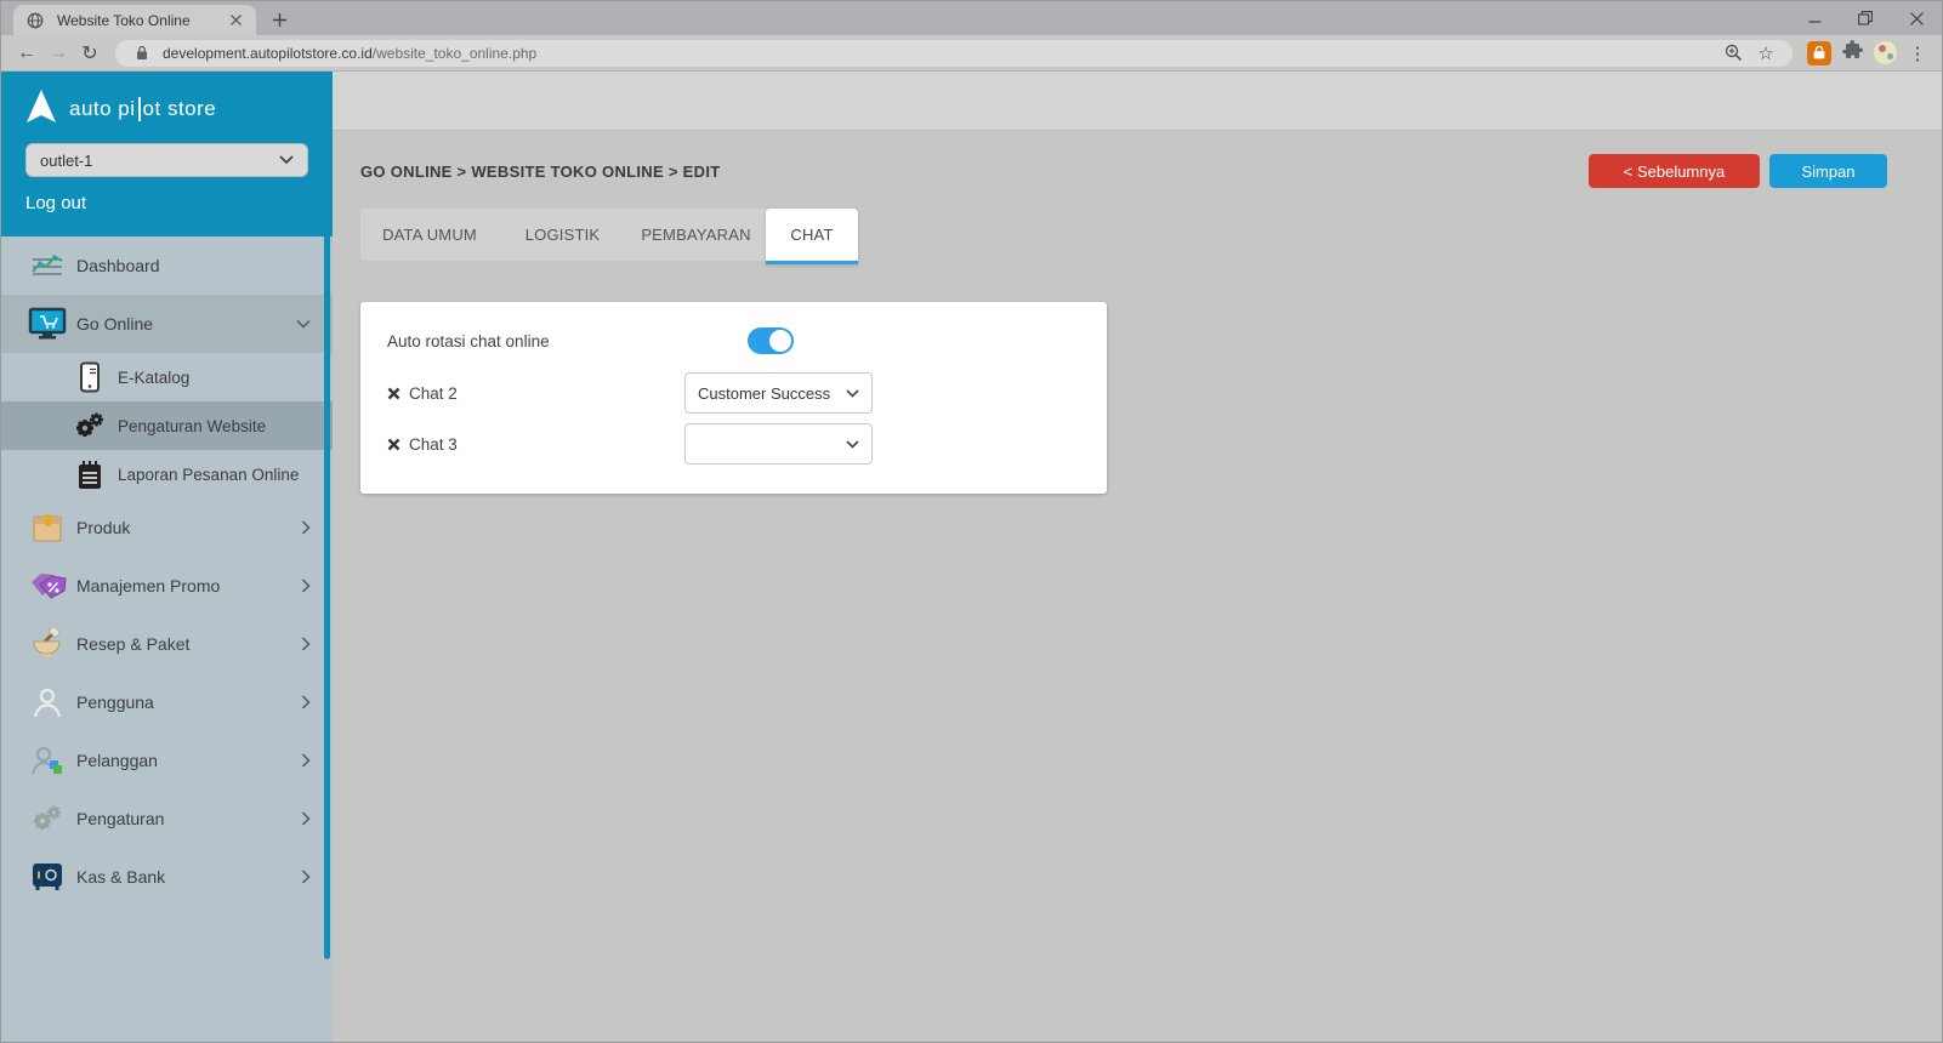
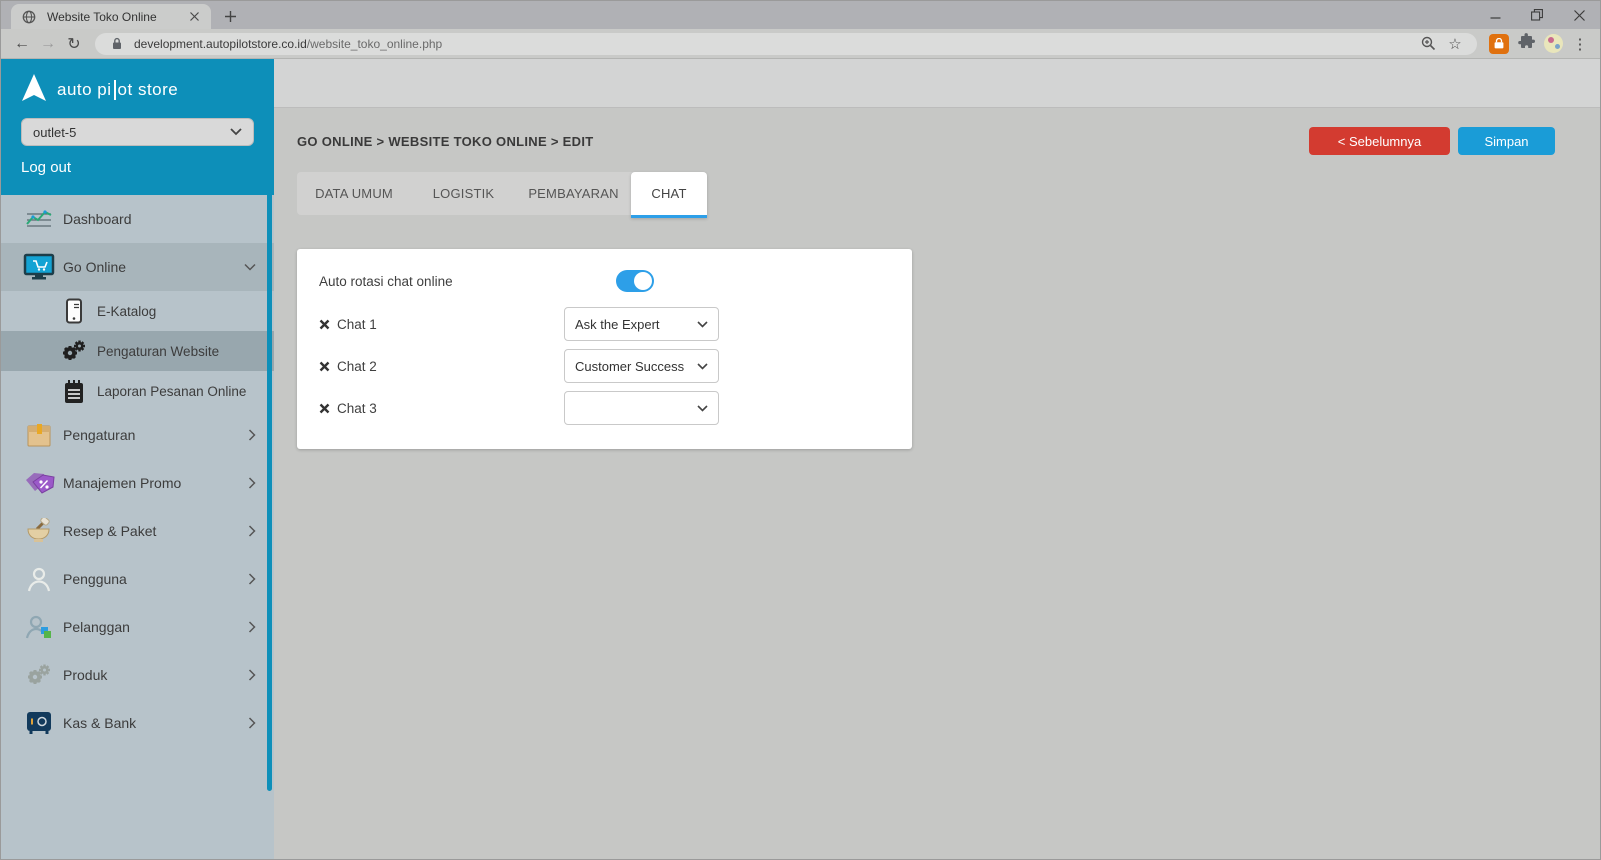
  Website Toko Online
  ←
  →
  ↻
  development.autopilotstore.co.id/website_toko_online.php
  ☆
  ⋮
  auto pi
  ot store
- outlet-1
+ outlet-5
  Log out
  Dashboard
  Go Online
  E-Katalog
  Pengaturan Website
  Laporan Pesanan Online
- Produk
+ Pengaturan
  Manajemen Promo
  Resep & Paket
  Pengguna
  Pelanggan
- Pengaturan
+ Produk
  Kas & Bank
  GO ONLINE > WEBSITE TOKO ONLINE > EDIT
  < Sebelumnya
  Simpan
  DATA UMUM
  LOGISTIK
  PEMBAYARAN
  CHAT
  Auto rotasi chat online
+ Chat 1
+ Ask the Expert
  Chat 2
  Customer Success
  Chat 3
